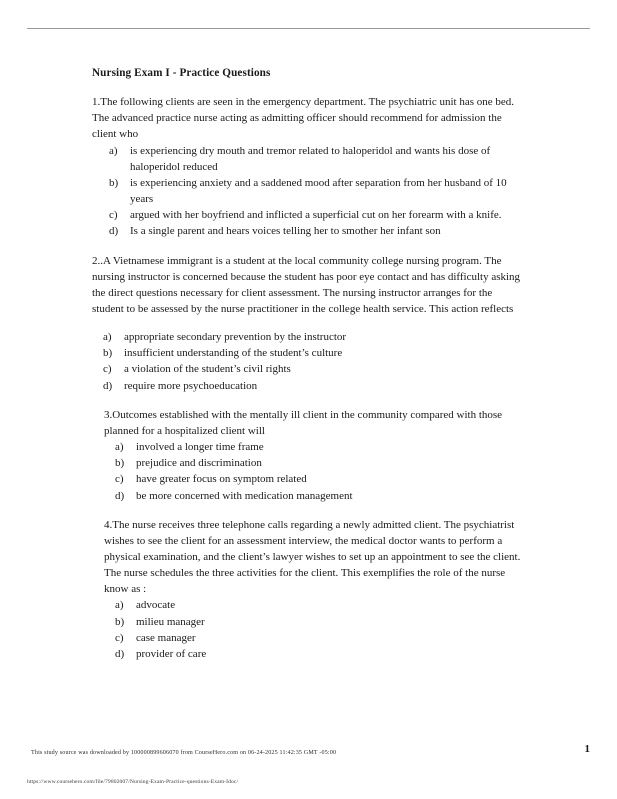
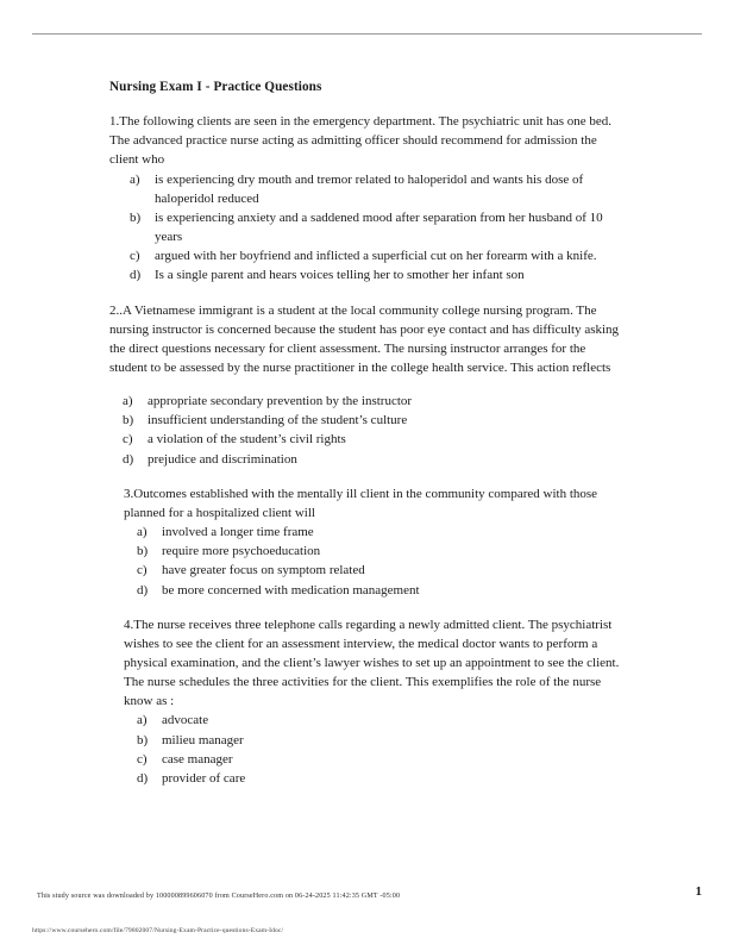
  Nursing Exam I - Practice Questions
  1.The following clients are seen in the emergency department. The psychiatric unit has one bed. The advanced practice nurse acting as admitting officer should recommend for admission the client who
  a)
  is experiencing dry mouth and tremor related to haloperidol and wants his dose of haloperidol reduced
  b)
  is experiencing anxiety and a saddened mood after separation from her husband of 10 years
  c)
  argued with her boyfriend and inflicted a superficial cut on her forearm with a knife.
  d)
  Is a single parent and hears voices telling her to smother her infant son
  2..A Vietnamese immigrant is a student at the local community college nursing program. The nursing instructor is concerned because the student has poor eye contact and has difficulty asking the direct questions necessary for client assessment. The nursing instructor arranges for the student to be assessed by the nurse practitioner in the college health service. This action reflects
  a)
  appropriate secondary prevention by the instructor
  b)
  insufficient understanding of the student’s culture
  c)
  a violation of the student’s civil rights
  d)
- require more psychoeducation
+ prejudice and discrimination
  3.Outcomes established with the mentally ill client in the community compared with those planned for a hospitalized client will
  a)
  involved a longer time frame
  b)
- prejudice and discrimination
+ require more psychoeducation
  c)
  have greater focus on symptom related
  d)
  be more concerned with medication management
  4.The nurse receives three telephone calls regarding a newly admitted client. The psychiatrist wishes to see the client for an assessment interview, the medical doctor wants to perform a physical examination, and the client’s lawyer wishes to set up an appointment to see the client. The nurse schedules the three activities for the client. This exemplifies the role of the nurse know as :
  a)
  advocate
  b)
  milieu manager
  c)
  case manager
  d)
  provider of care
  1
